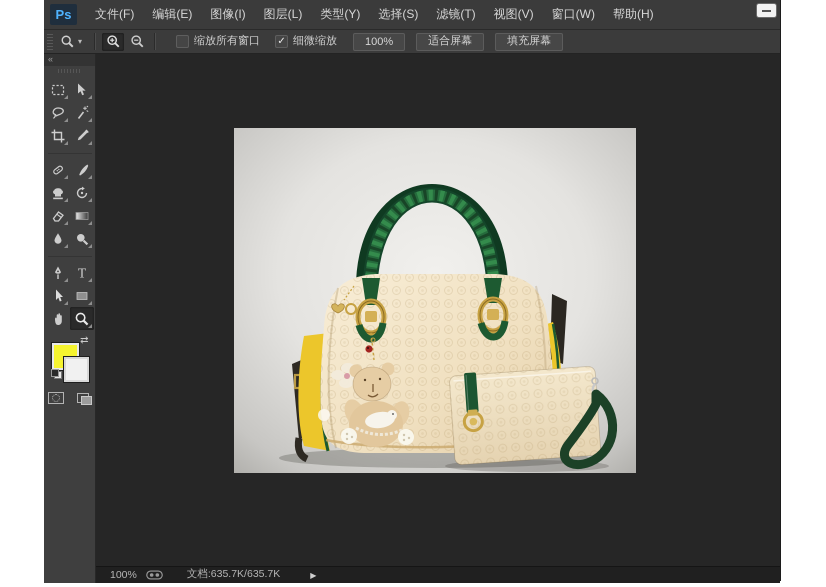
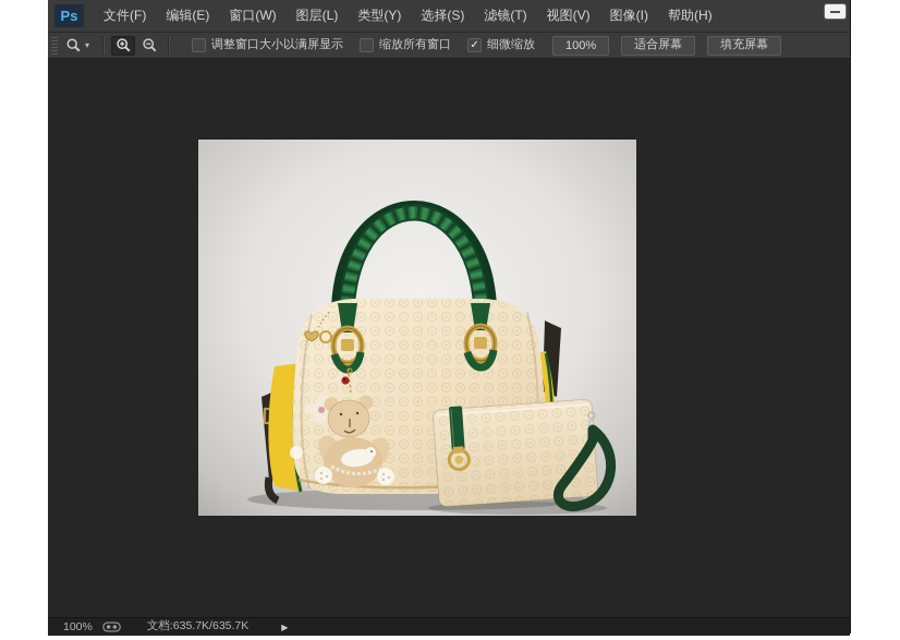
  Ps
  文件(F)
  编辑(E)
- 图像(I)
+ 窗口(W)
  图层(L)
  类型(Y)
  选择(S)
  滤镜(T)
  视图(V)
- 窗口(W)
+ 图像(I)
  帮助(H)
  ▾
+ 调整窗口大小以满屏显示
  缩放所有窗口
  ✓
  细微缩放
  100%
  适合屏幕
  填充屏幕
- «
- T
- ⇄
  100%
  文档:635.7K/635.7K
  ▶
